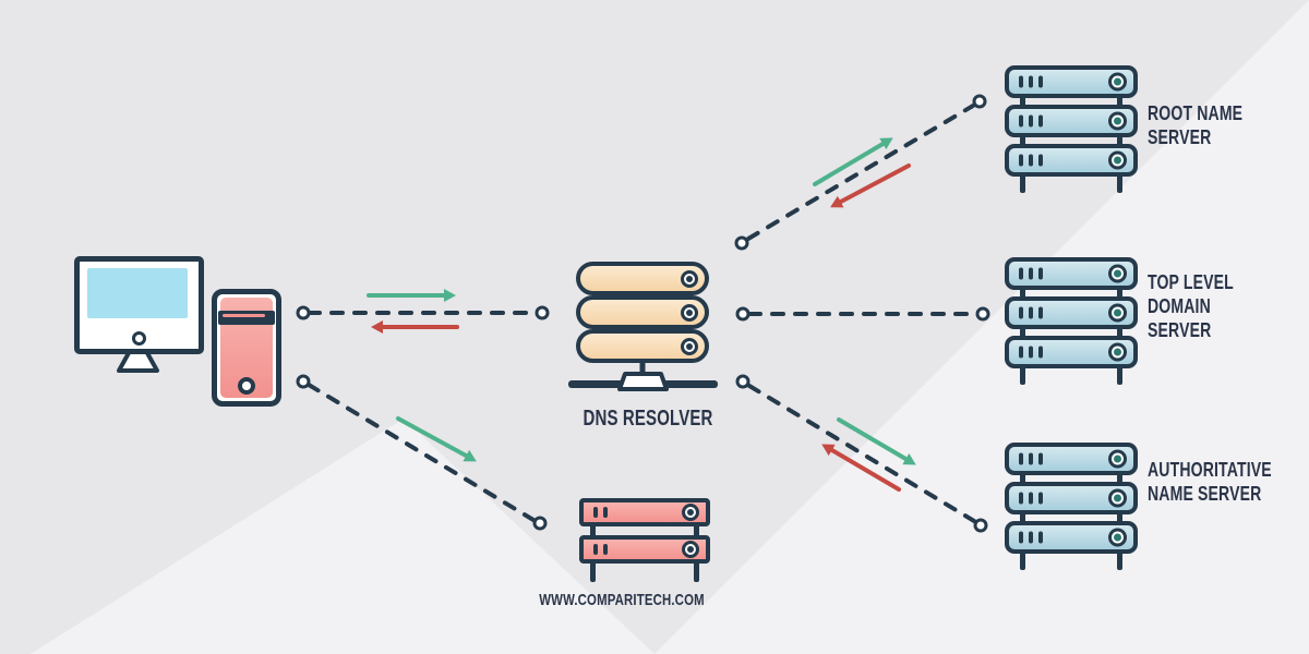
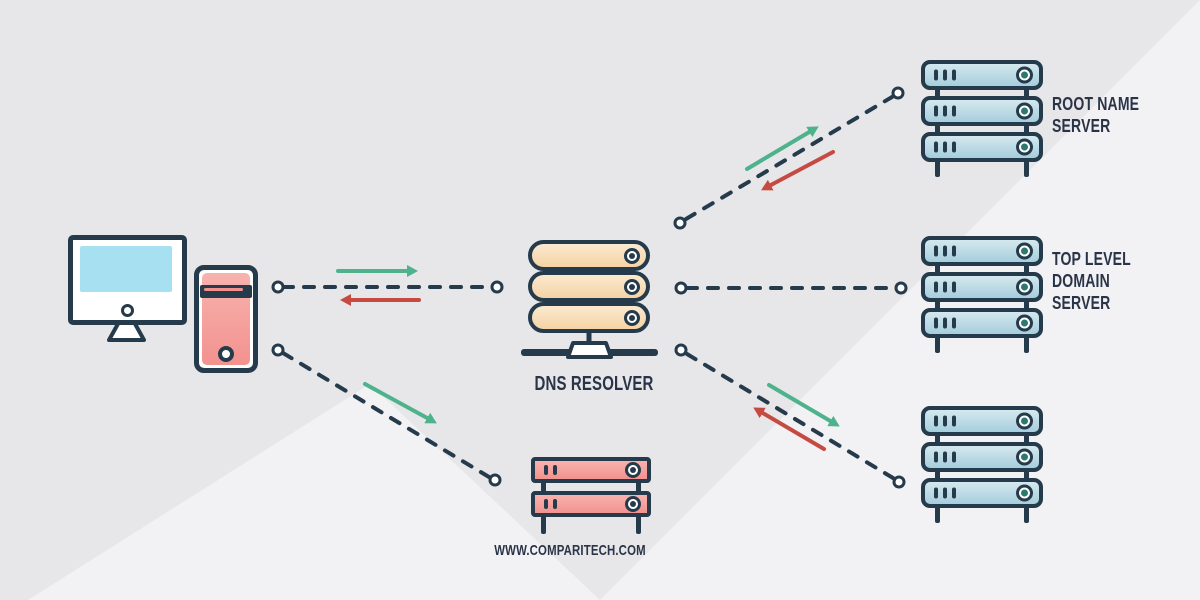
  DNS RESOLVER
  ROOT NAME
  SERVER
  TOP LEVEL
  DOMAIN
  SERVER
- AUTHORITATIVE
- NAME SERVER
  WWW.COMPARITECH.COM
